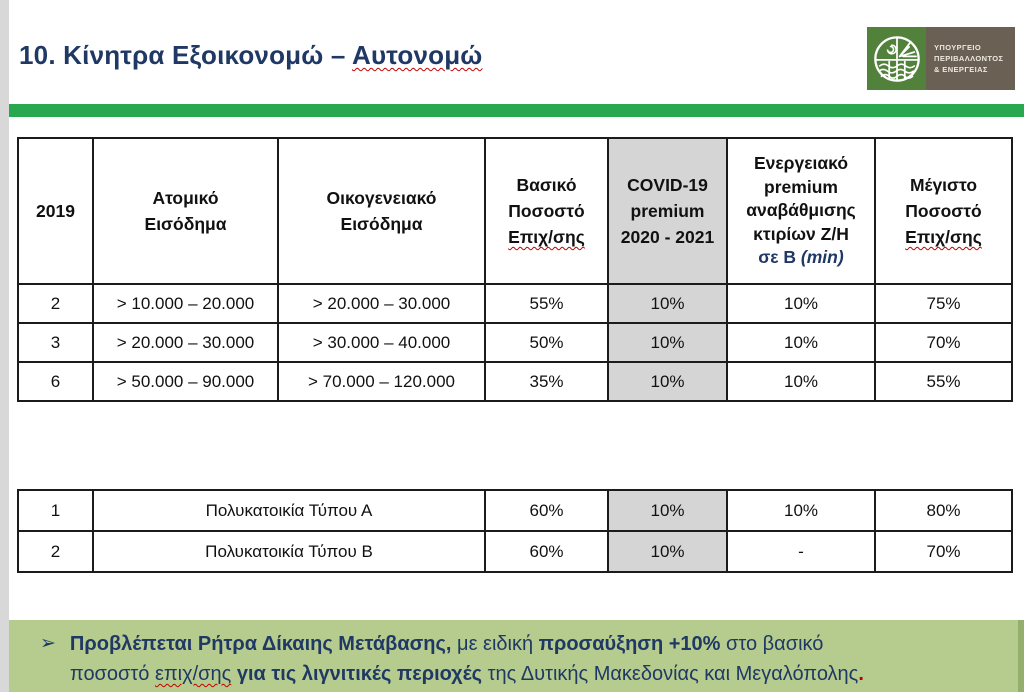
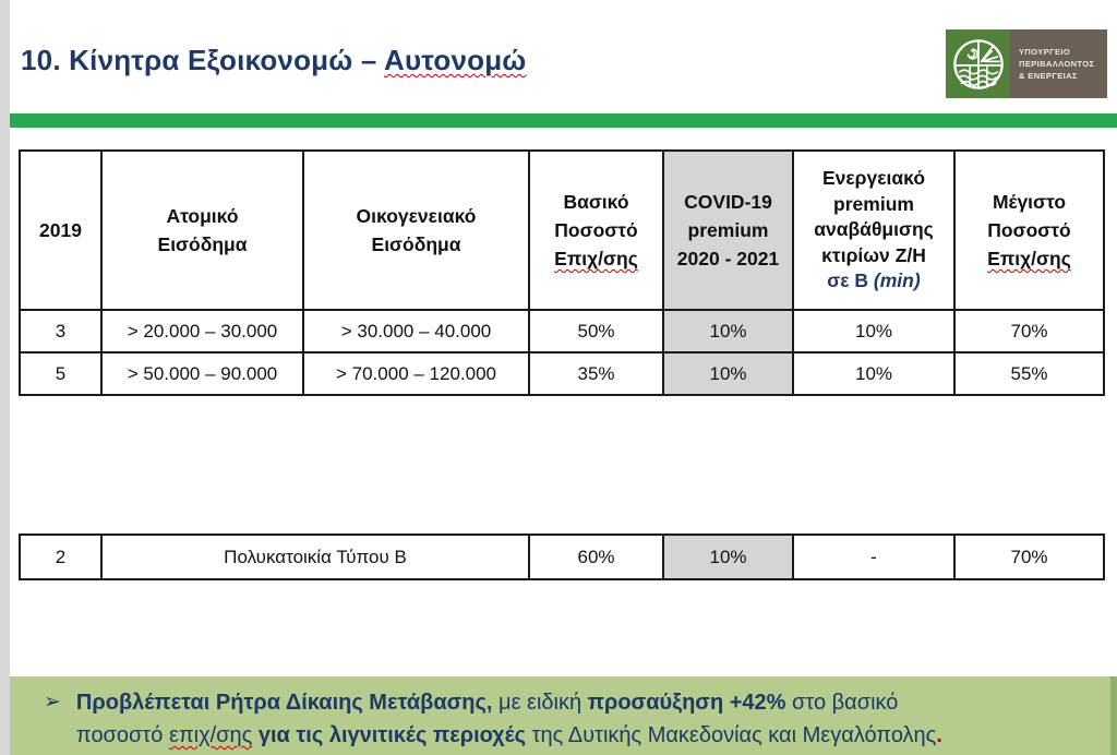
  10. Κίνητρα Εξοικονομώ – Αυτονομώ
  ΥΠΟΥΡΓΕΙΟ
  ΠΕΡΙΒΑΛΛΟΝΤΟΣ
  & ΕΝΕΡΓΕΙΑΣ
  2019	Ατομικό Εισόδημα	Οικογενειακό Εισόδημα	Βασικό Ποσοστό Επιχ/σης	COVID-19 premium 2020 - 2021	Ενεργειακό premium αναβάθμισης κτιρίων Ζ/Η σε Β (min)	Μέγιστο Ποσοστό Επιχ/σης
- 2	> 10.000 – 20.000	> 20.000 – 30.000	55%	10%	10%	75%
  3	> 20.000 – 30.000	> 30.000 – 40.000	50%	10%	10%	70%
- 6	> 50.000 – 90.000	> 70.000 – 120.000	35%	10%	10%	55%
+ 5	> 50.000 – 90.000	> 70.000 – 120.000	35%	10%	10%	55%
- 1	Πολυκατοικία Τύπου Α	60%	10%	10%	80%
  2	Πολυκατοικία Τύπου Β	60%	10%	-	70%
  ➢
- Προβλέπεται Ρήτρα Δίκαιης Μετάβασης, με ειδική προσαύξηση +10% στο βασικό
+ Προβλέπεται Ρήτρα Δίκαιης Μετάβασης, με ειδική προσαύξηση +42% στο βασικό
  ποσοστό επιχ/σης για τις λιγνιτικές περιοχές της Δυτικής Μακεδονίας και Μεγαλόπολης.
